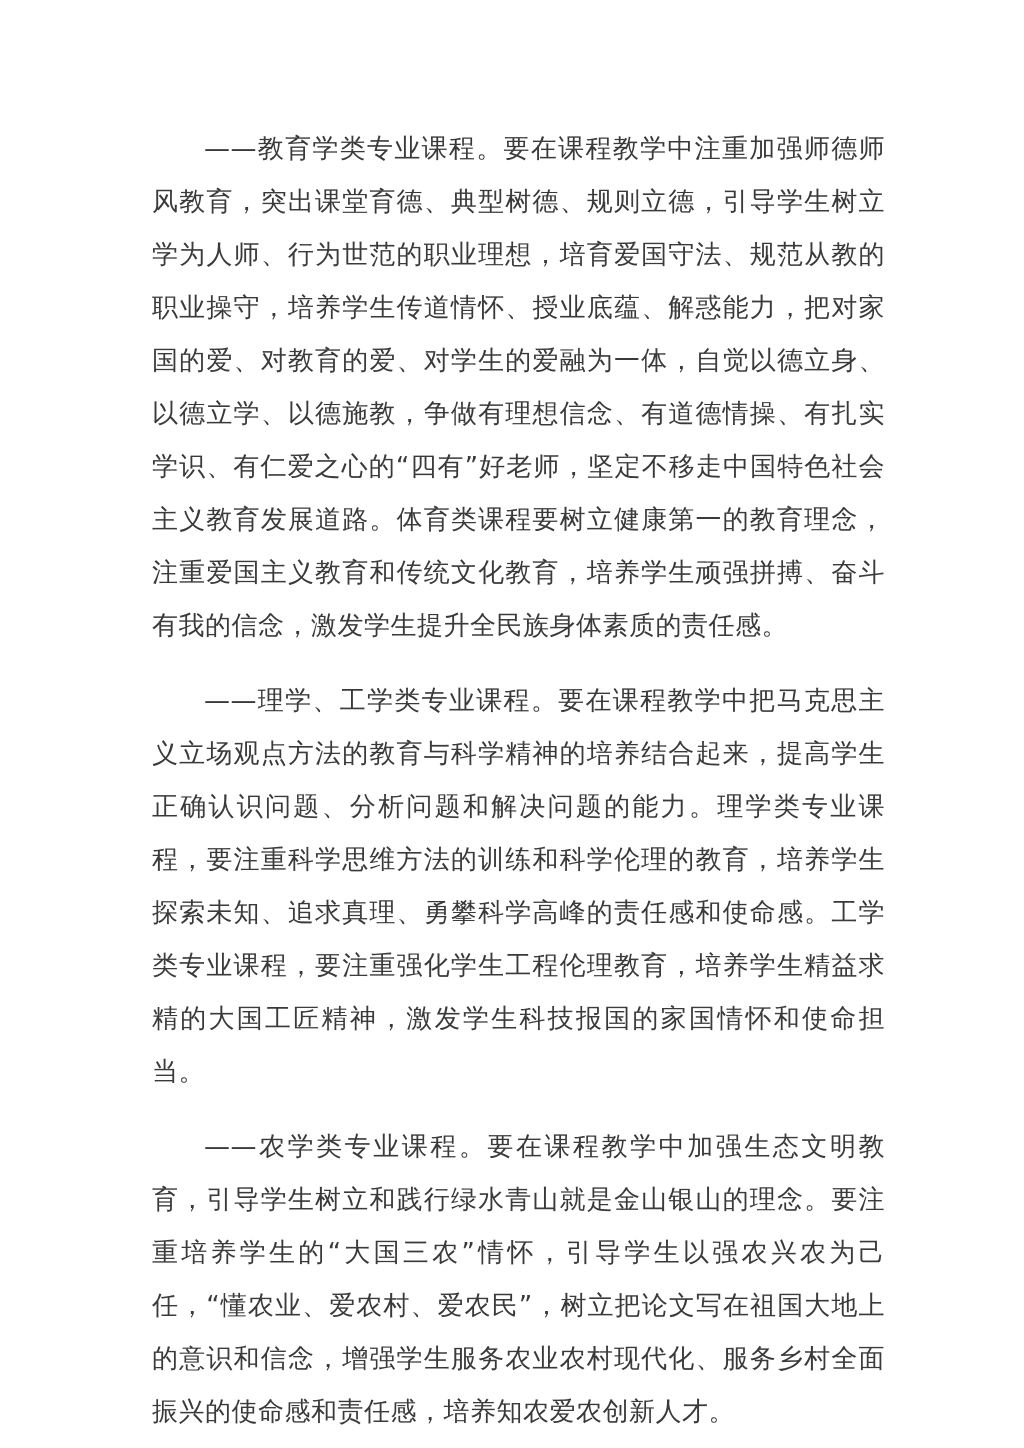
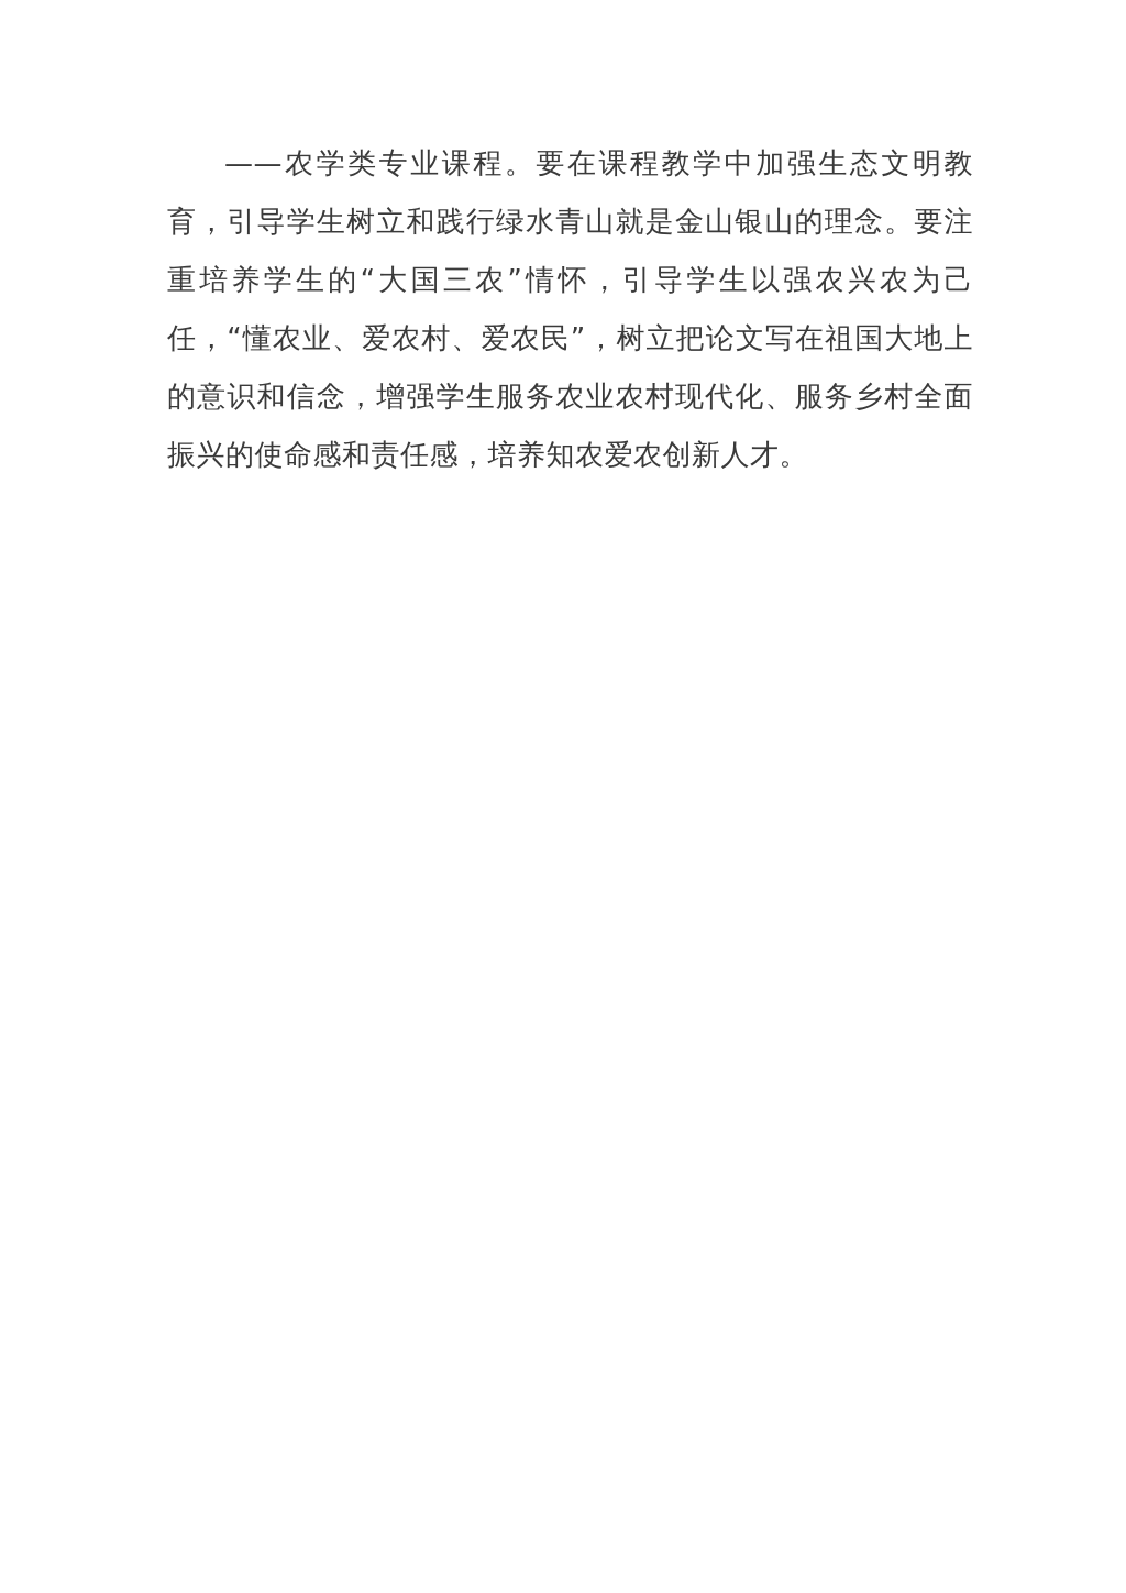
- ——教育学类专业课程。要在课程教学中注重加强师德师风教育，突出课堂育德、典型树德、规则立德，引导学生树立学为人师、行为世范的职业理想，培育爱国守法、规范从教的职业操守，培养学生传道情怀、授业底蕴、解惑能力，把对家国的爱、对教育的爱、对学生的爱融为一体，自觉以德立身、以德立学、以德施教，争做有理想信念、有道德情操、有扎实学识、有仁爱之心的“四有”好老师，坚定不移走中国特色社会主义教育发展道路。体育类课程要树立健康第一的教育理念，注重爱国主义教育和传统文化教育，培养学生顽强拼搏、奋斗有我的信念，激发学生提升全民族身体素质的责任感。
- ——理学、工学类专业课程。要在课程教学中把马克思主义立场观点方法的教育与科学精神的培养结合起来，提高学生正确认识问题、分析问题和解决问题的能力。理学类专业课程，要注重科学思维方法的训练和科学伦理的教育，培养学生探索未知、追求真理、勇攀科学高峰的责任感和使命感。工学类专业课程，要注重强化学生工程伦理教育，培养学生精益求精的大国工匠精神，激发学生科技报国的家国情怀和使命担当。
  ——农学类专业课程。要在课程教学中加强生态文明教育，引导学生树立和践行绿水青山就是金山银山的理念。要注重培养学生的“大国三农”情怀，引导学生以强农兴农为己任，“懂农业、爱农村、爱农民”，树立把论文写在祖国大地上的意识和信念，增强学生服务农业农村现代化、服务乡村全面振兴的使命感和责任感，培养知农爱农创新人才。
